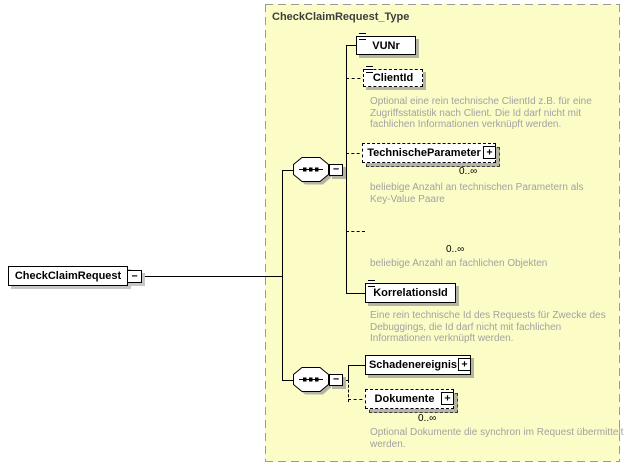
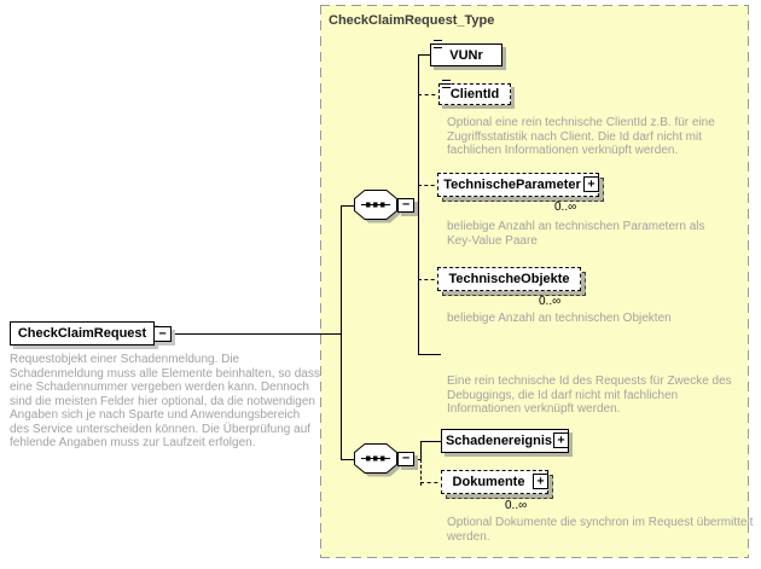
  CheckClaimRequest_Type
  CheckClaimRequest
  −
+ Requestobjekt einer Schadenmeldung. Die
+ Schadenmeldung muss alle Elemente beinhalten, so dass
+ eine Schadennummer vergeben werden kann. Dennoch
+ sind die meisten Felder hier optional, da die notwendigen
+ Angaben sich je nach Sparte und Anwendungsbereich
+ des Service unterscheiden können. Die Überprüfung auf
+ fehlende Angaben muss zur Laufzeit erfolgen.
  −
  VUNr
  ClientId
  Optional eine rein technische ClientId z.B. für eine
  Zugriffsstatistik nach Client. Die Id darf nicht mit
  fachlichen Informationen verknüpft werden.
  TechnischeParameter
  +
  0..∞
  beliebige Anzahl an technischen Parametern als
  Key-Value Paare
+ TechnischeObjekte
  0..∞
- beliebige Anzahl an fachlichen Objekten
+ beliebige Anzahl an technischen Objekten
- KorrelationsId
  Eine rein technische Id des Requests für Zwecke des
  Debuggings, die Id darf nicht mit fachlichen
  Informationen verknüpft werden.
  −
  Schadenereignis
  +
  Dokumente
  +
  0..∞
  Optional Dokumente die synchron im Request übermittelt
  werden.
